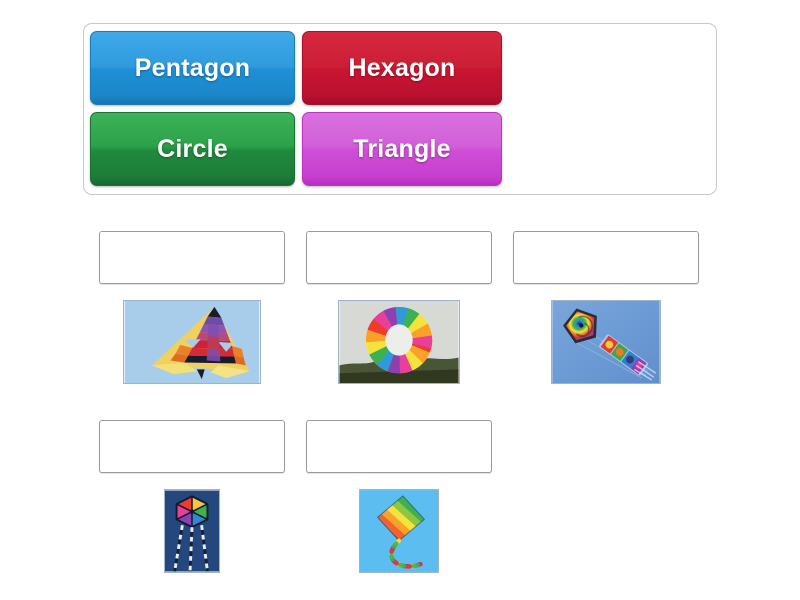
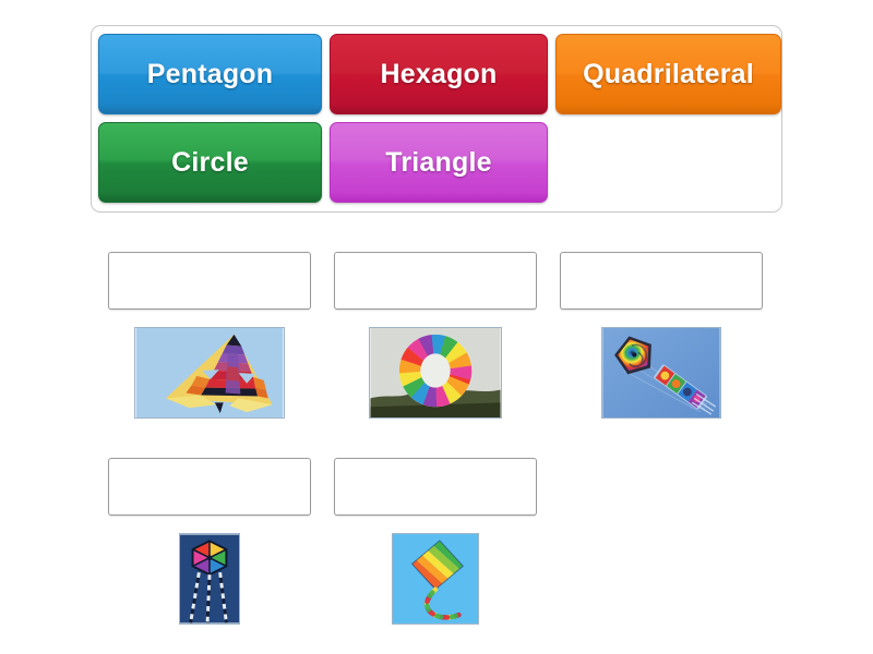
  Pentagon
  Hexagon
+ Quadrilateral
  Circle
  Triangle
